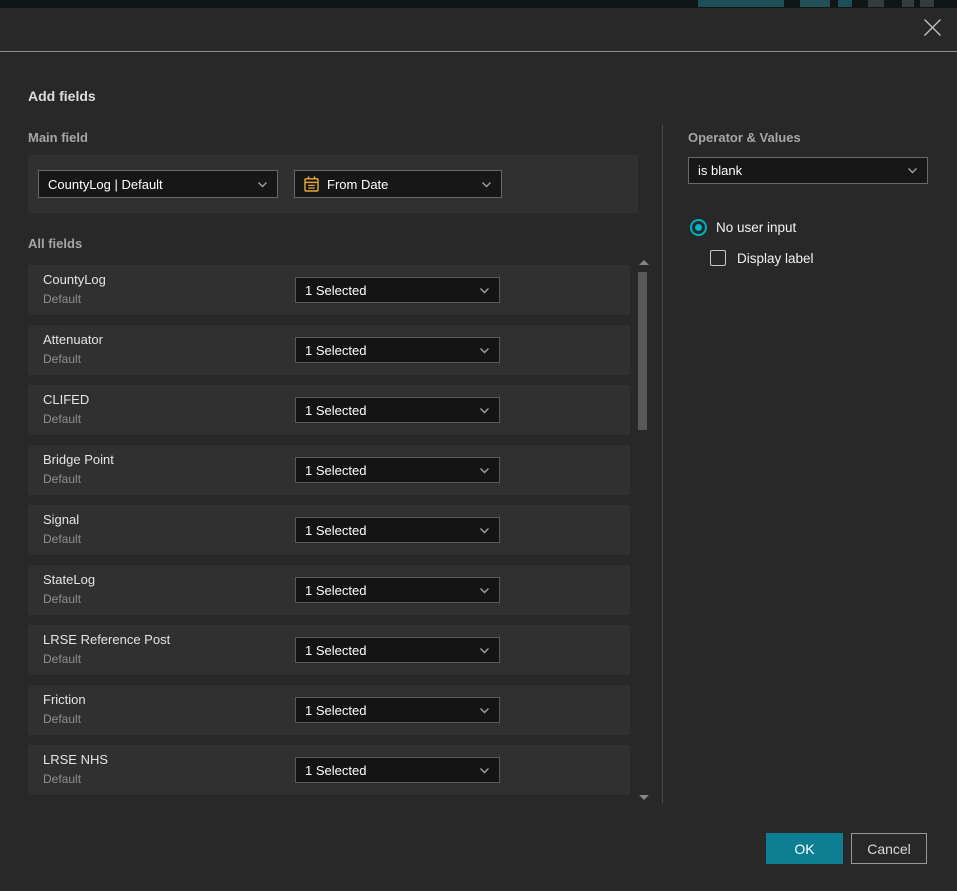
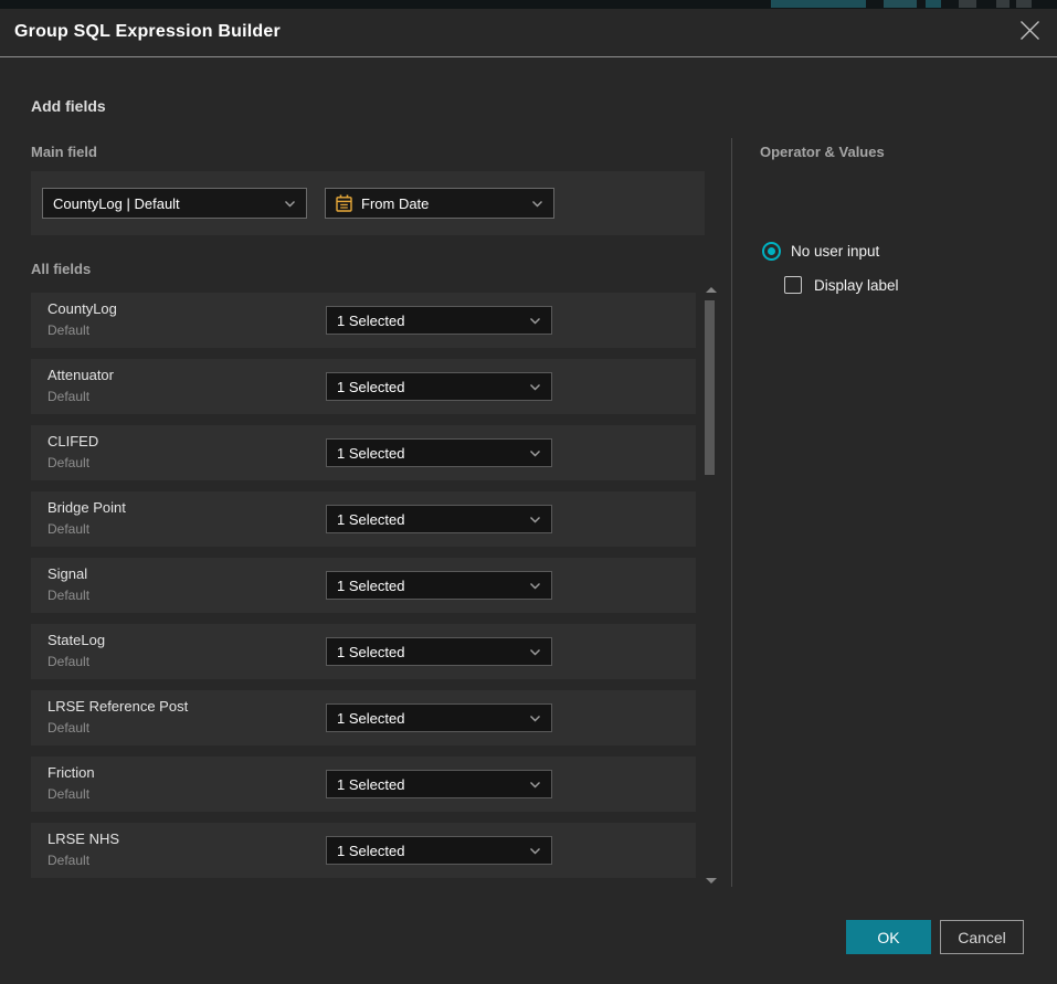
+ Group SQL Expression Builder
  Add fields
  Main field
  CountyLog | Default
  From Date
  All fields
  CountyLog
  Default
  1 Selected
  Attenuator
  Default
  1 Selected
  CLIFED
  Default
  1 Selected
  Bridge Point
  Default
  1 Selected
  Signal
  Default
  1 Selected
  StateLog
  Default
  1 Selected
  LRSE Reference Post
  Default
  1 Selected
  Friction
  Default
  1 Selected
  LRSE NHS
  Default
  1 Selected
  Operator & Values
- is blank
  No user input
  Display label
  OK
  Cancel
